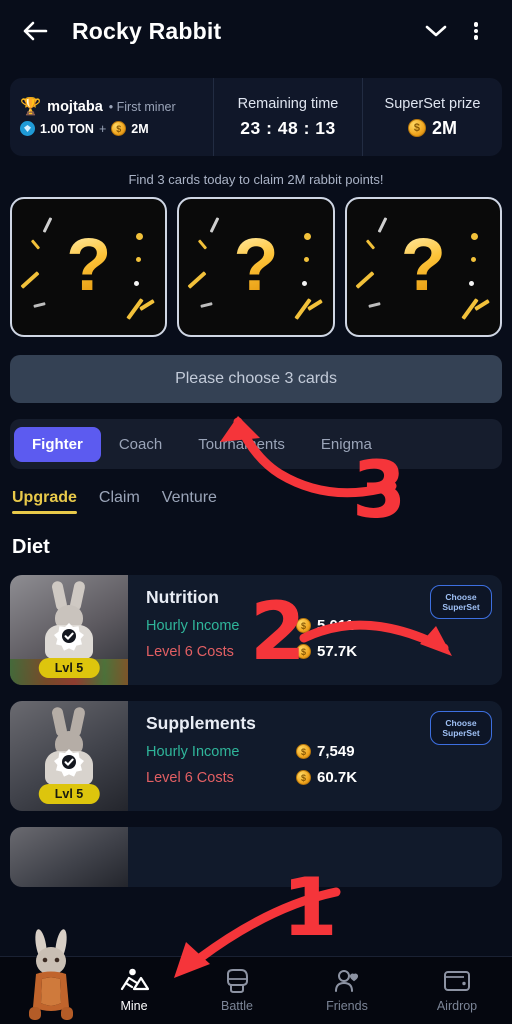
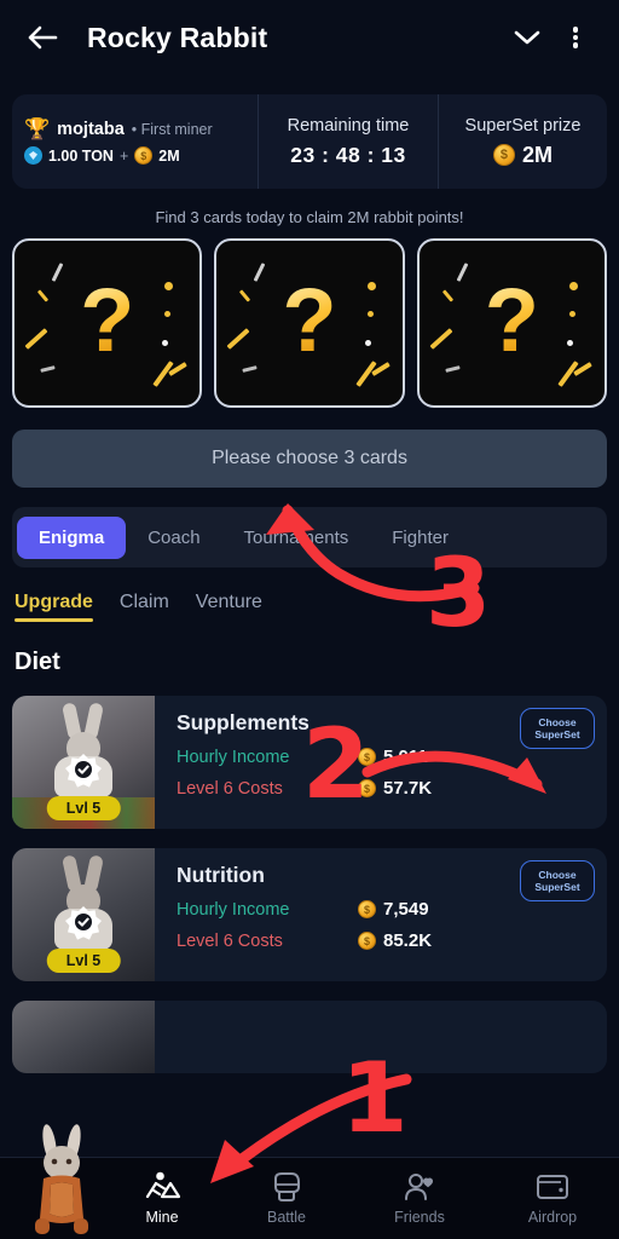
  Rocky Rabbit
  🏆
  mojtaba
  • First miner
  1.00 TON
  +
  $
  2M
  Remaining time
  23 : 48 : 13
  SuperSet prize
  $
  2M
  Find 3 cards today to claim 2M rabbit points!
  ?
  ?
  ?
  Please choose 3 cards
- Fighter
+ Enigma
  Coach
  Tournaents
- Enigma
+ Fighter
  Upgrade
  Claim
  Venture
  Diet
  Lvl 5
- Nutrition
+ Supplements
  Hourly Income
  $
  Level 6 Costs
  $
  57.7K
  Choose
  SuperSet
  Lvl 5
- Supplements
+ Nutrition
  Hourly Income
  $
  7,549
  Level 6 Costs
  $
- 60.7K
+ 85.2K
  Choose
  SuperSet
  Mine
  Battle
  Friends
  Airdrop
  3
  2
  1
